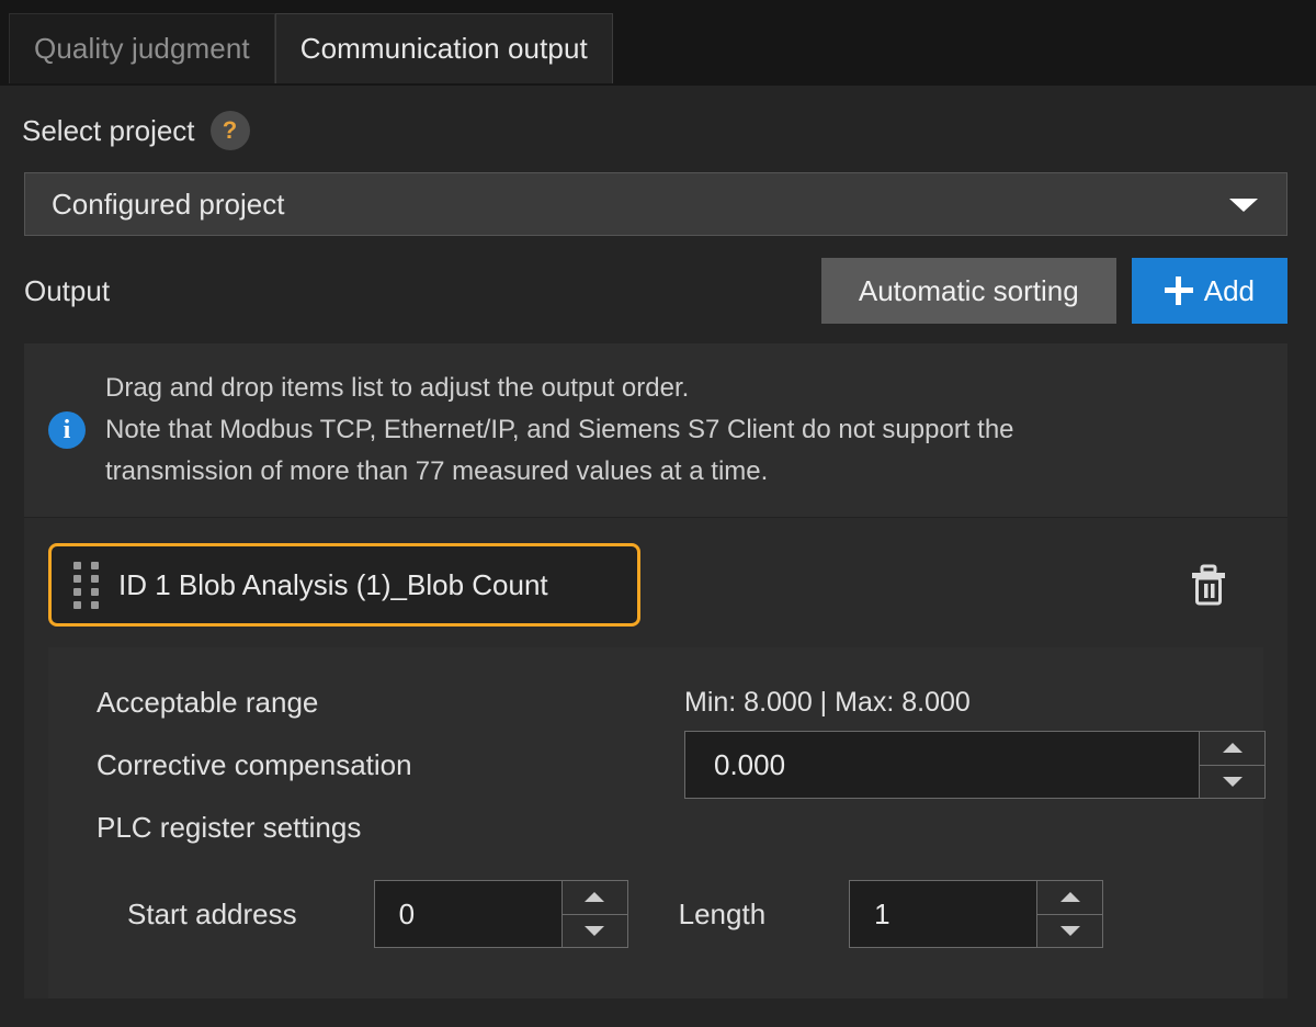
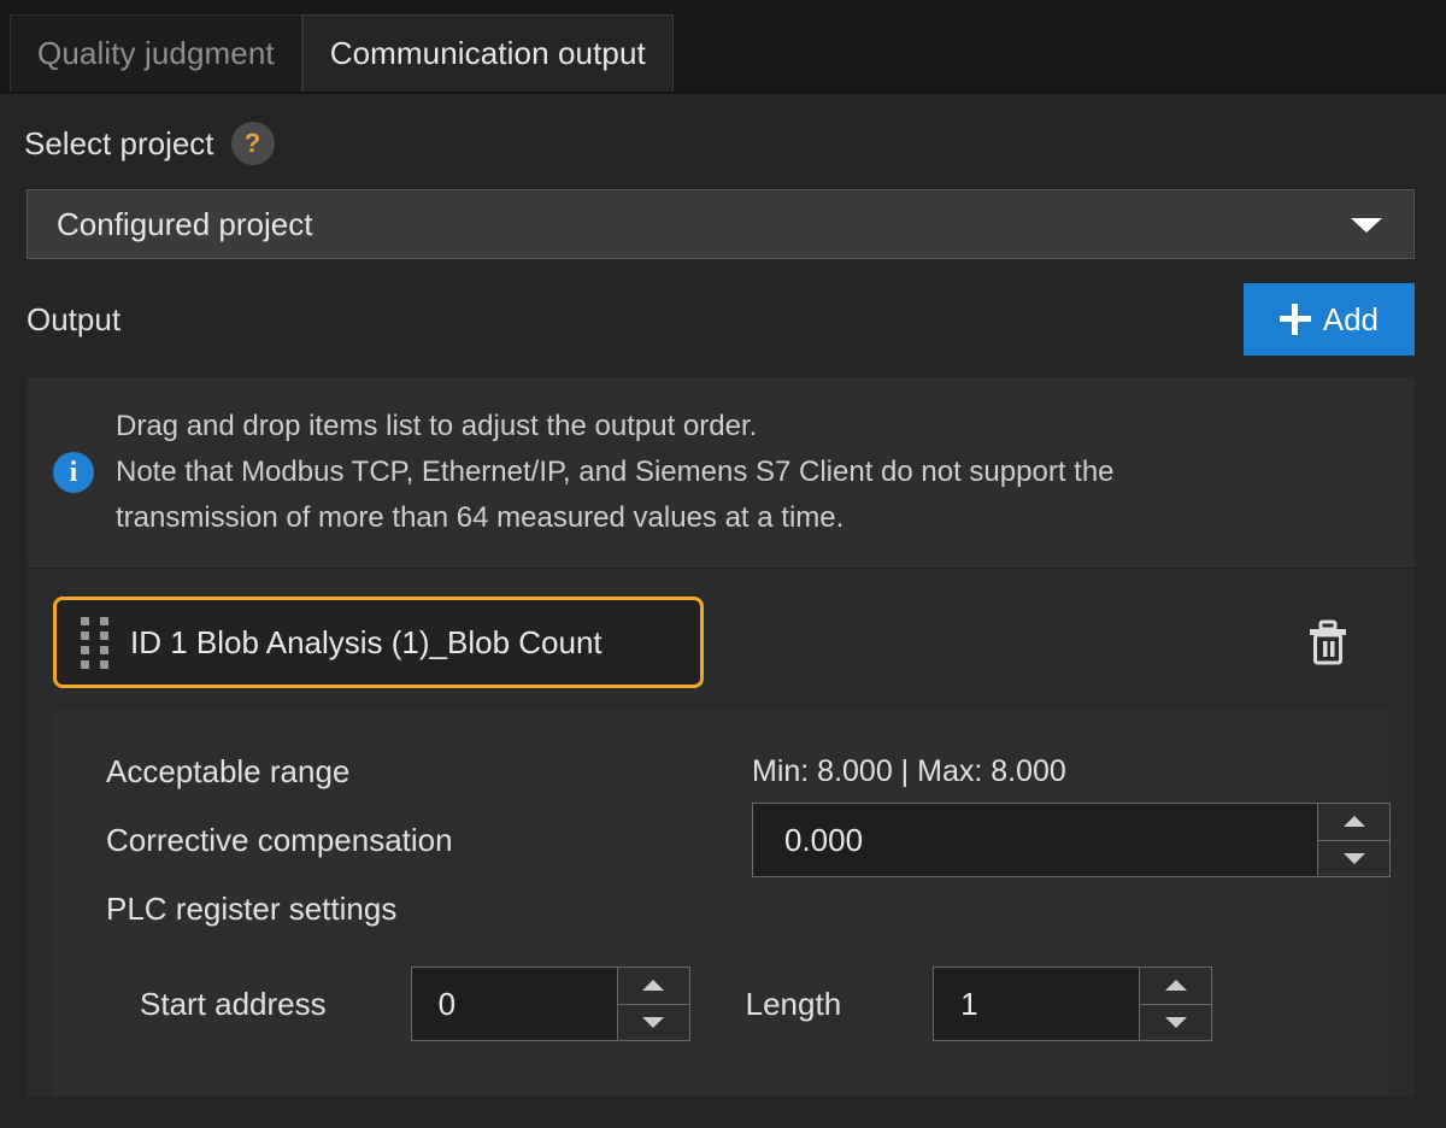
  Quality judgment
  Communication output
  Select project
  ?
  Configured project
  Output
- Automatic sorting
  Add
  i
  Drag and drop items list to adjust the output order.
  Note that Modbus TCP, Ethernet/IP, and Siemens S7 Client do not support the
- transmission of more than 77 measured values at a time.
+ transmission of more than 64 measured values at a time.
  ID 1 Blob Analysis (1)_Blob Count
  Acceptable range
  Min: 8.000 | Max: 8.000
  Corrective compensation
  0.000
  PLC register settings
  Start address
  0
  Length
  1
